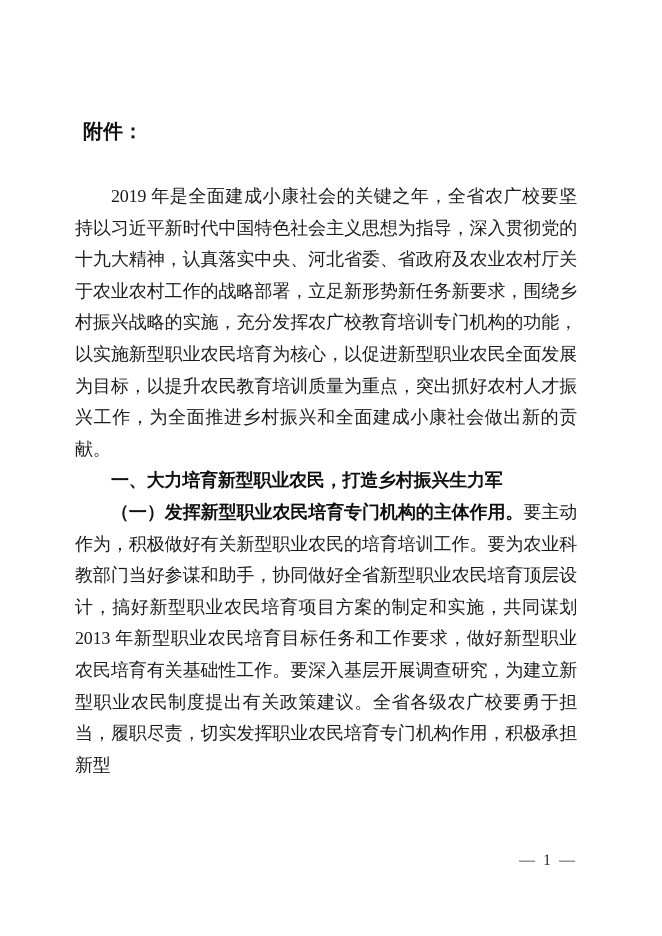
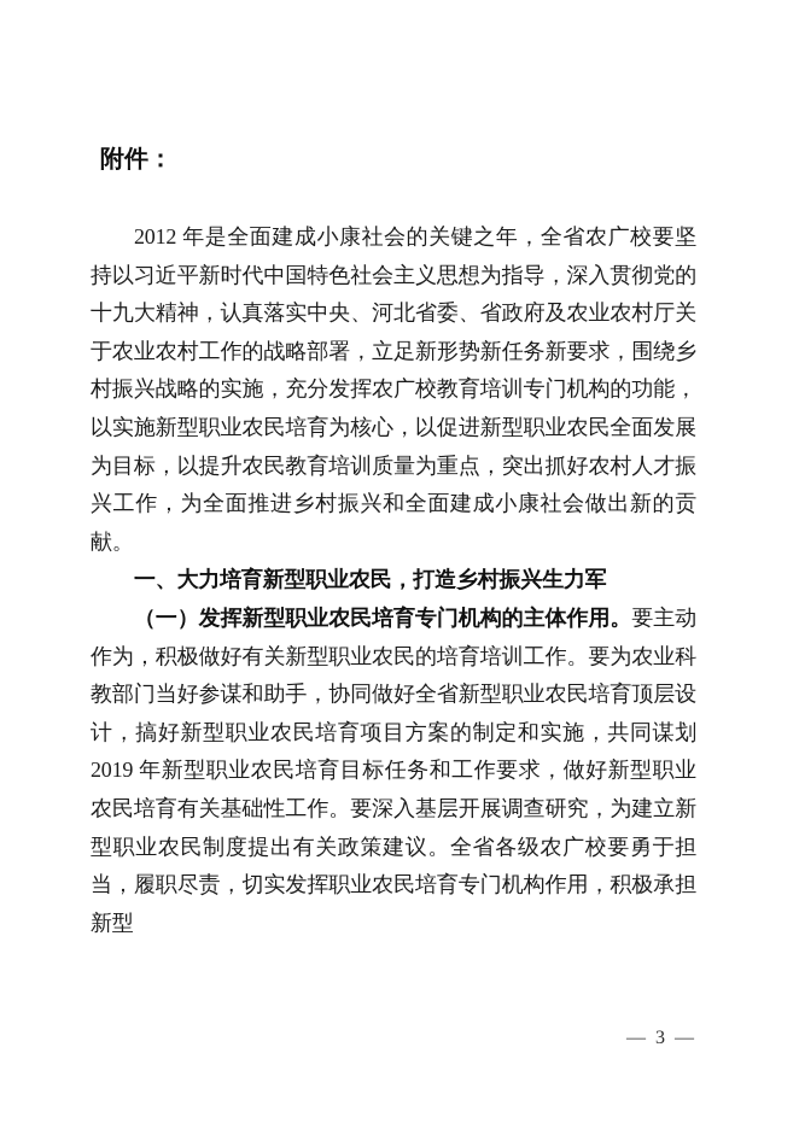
  附件：
- 2019 年是全面建成小康社会的关键之年，全省农广校要坚持以习近平新时代中国特色社会主义思想为指导，深入贯彻党的十九大精神，认真落实中央、河北省委、省政府及农业农村厅关于农业农村工作的战略部署，立足新形势新任务新要求，围绕乡村振兴战略的实施，充分发挥农广校教育培训专门机构的功能，以实施新型职业农民培育为核心，以促进新型职业农民全面发展为目标，以提升农民教育培训质量为重点，突出抓好农村人才振兴工作，为全面推进乡村振兴和全面建成小康社会做出新的贡献。
+ 2012 年是全面建成小康社会的关键之年，全省农广校要坚持以习近平新时代中国特色社会主义思想为指导，深入贯彻党的十九大精神，认真落实中央、河北省委、省政府及农业农村厅关于农业农村工作的战略部署，立足新形势新任务新要求，围绕乡村振兴战略的实施，充分发挥农广校教育培训专门机构的功能，以实施新型职业农民培育为核心，以促进新型职业农民全面发展为目标，以提升农民教育培训质量为重点，突出抓好农村人才振兴工作，为全面推进乡村振兴和全面建成小康社会做出新的贡献。
  一、大力培育新型职业农民，打造乡村振兴生力军
- （一）发挥新型职业农民培育专门机构的主体作用。要主动作为，积极做好有关新型职业农民的培育培训工作。要为农业科教部门当好参谋和助手，协同做好全省新型职业农民培育顶层设计，搞好新型职业农民培育项目方案的制定和实施，共同谋划 2013 年新型职业农民培育目标任务和工作要求，做好新型职业农民培育有关基础性工作。要深入基层开展调查研究，为建立新型职业农民制度提出有关政策建议。全省各级农广校要勇于担当，履职尽责，切实发挥职业农民培育专门机构作用，积极承担新型
+ （一）发挥新型职业农民培育专门机构的主体作用。要主动作为，积极做好有关新型职业农民的培育培训工作。要为农业科教部门当好参谋和助手，协同做好全省新型职业农民培育顶层设计，搞好新型职业农民培育项目方案的制定和实施，共同谋划 2019 年新型职业农民培育目标任务和工作要求，做好新型职业农民培育有关基础性工作。要深入基层开展调查研究，为建立新型职业农民制度提出有关政策建议。全省各级农广校要勇于担当，履职尽责，切实发挥职业农民培育专门机构作用，积极承担新型
- — 1 —
+ — 3 —
